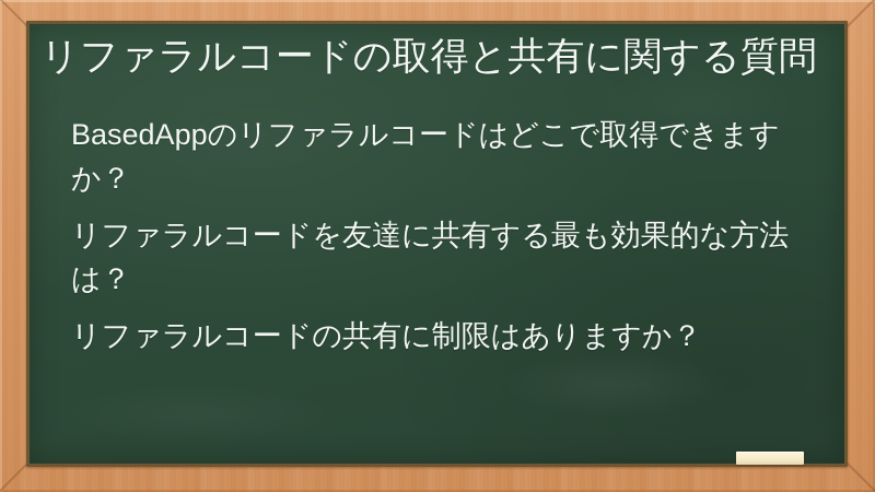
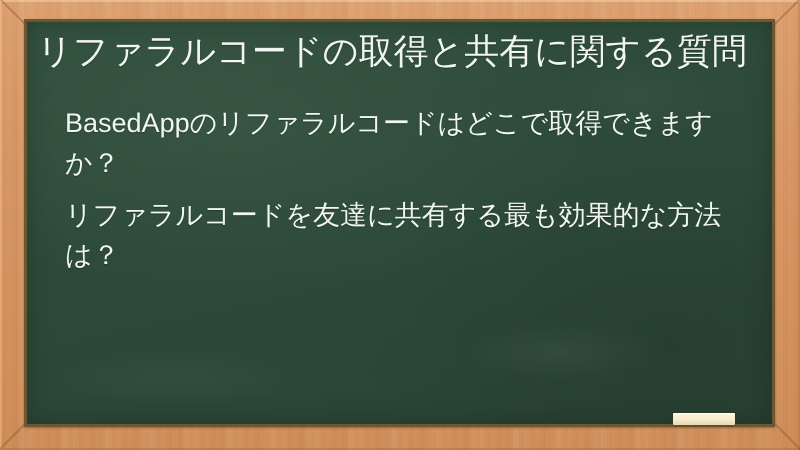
  リファラルコードの取得と共有に関する質問
  BasedAppのリファラルコードはどこで取得できますか？
  リファラルコードを友達に共有する最も効果的な方法は？
- リファラルコードの共有に制限はありますか？
